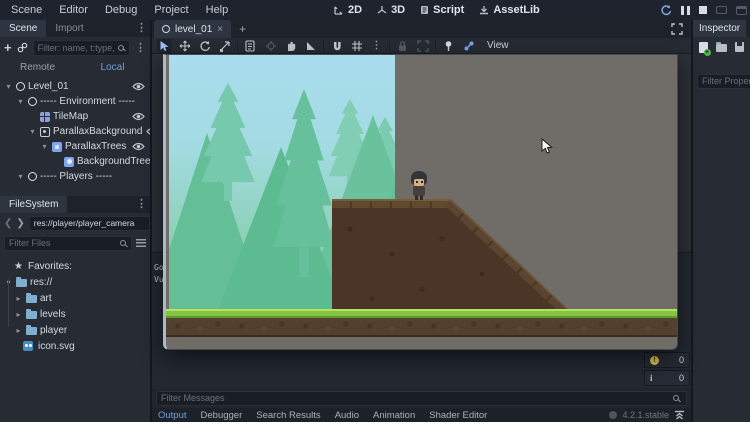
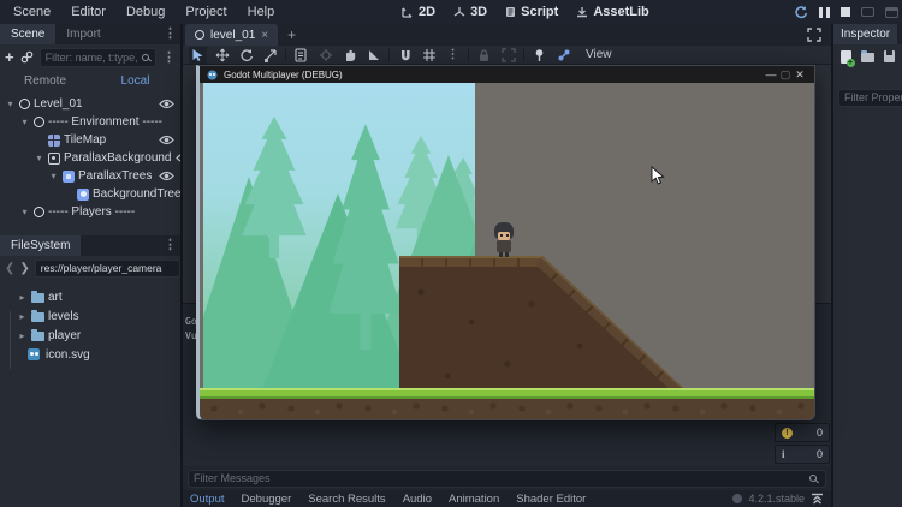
  Scene
  Editor
  Debug
  Project
  Help
  2D
  3D
  Script
  AssetLib
  Scene
  Import
  ⋮
  +
  Filter: name, t:type,
  ⋮
  Remote
  Local
  ▾
  Level_01
  ▾
  ----- Environment -----
  TileMap
  ▾
  ParallaxBackground
  ▾
  ParallaxTrees
  BackgroundTree
  ▾
  ----- Players -----
  FileSystem
  ⋮
  ❮
  ❯
  res://player/player_camera
- Filter Files
- ★
- Favorites:
- res://
  ▸
  art
  ▸
  levels
  ▸
  player
  icon.svg
  level_01
  ×
  +
  ⋮
  View
  Filter Messages
  Output
  Debugger
  Search Results
  Audio
  Animation
  Shader Editor
  4.2.1.stable
  0
  i
  0
  Inspector
+ Godot Multiplayer (DEBUG)
+ —
+ ▢
+ ✕
